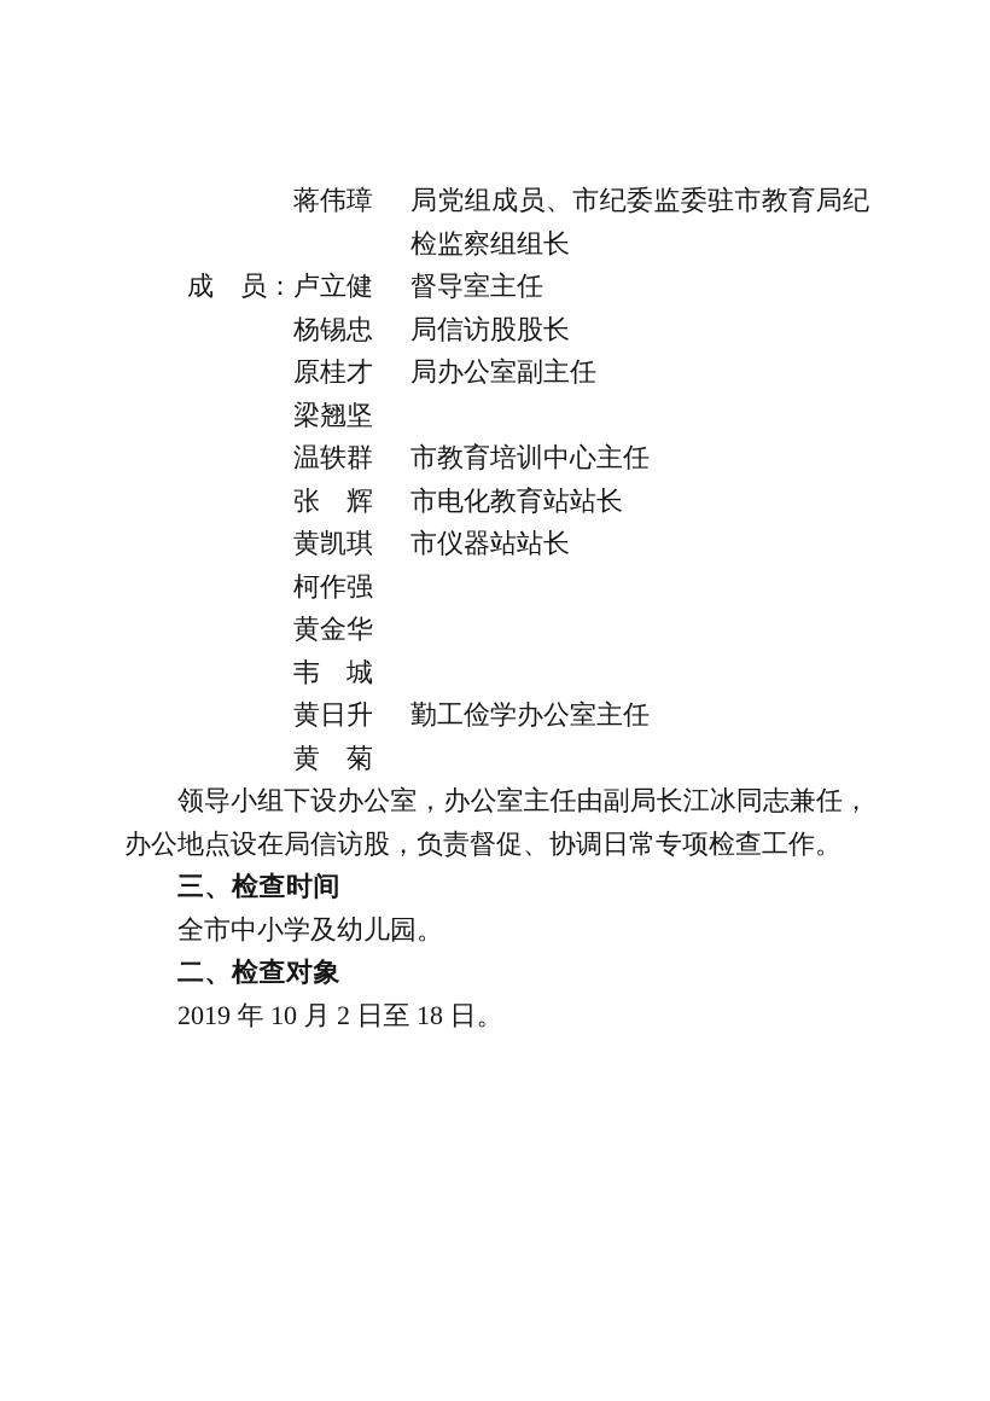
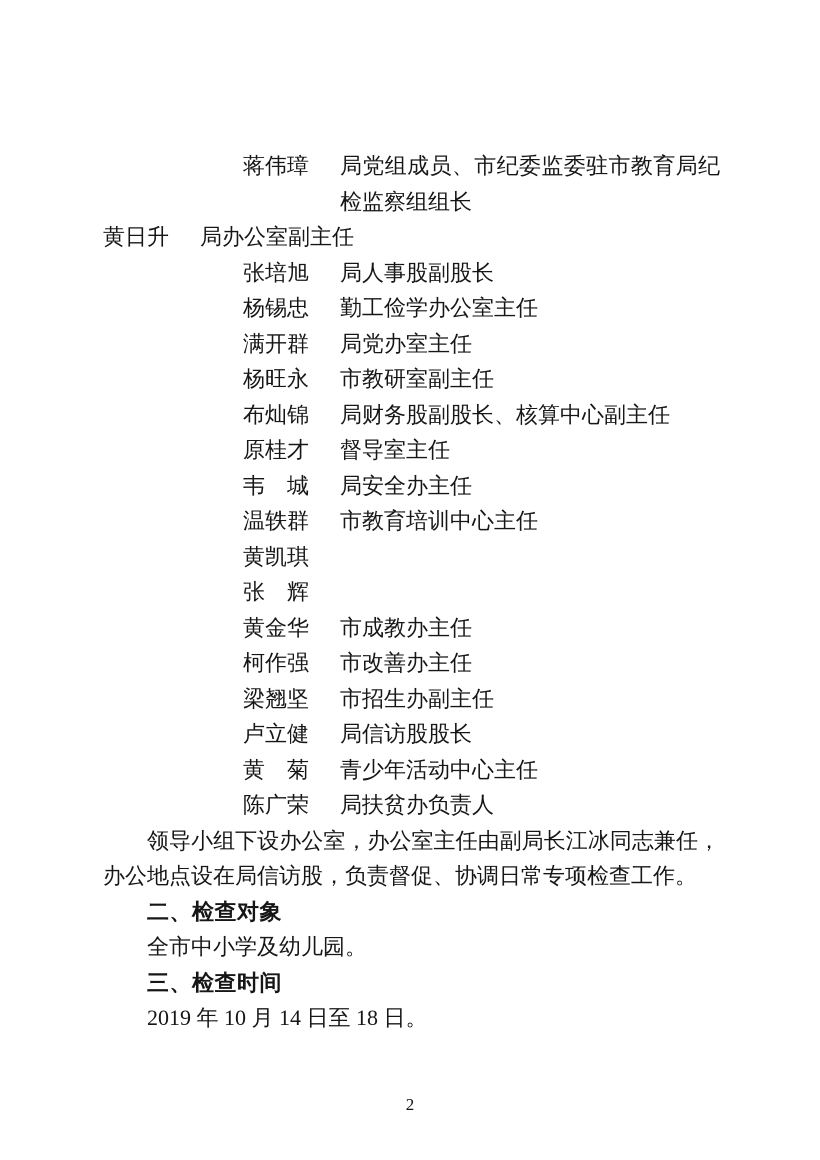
  蒋伟璋
  局党组成员、市纪委监委驻市教育局纪检监察组组长
- 成 员：
- 卢立健
+ 黄日升
- 督导室主任
+ 局办公室副主任
+ 张培旭
+ 局人事股副股长
  杨锡忠
- 局信访股股长
+ 勤工俭学办公室主任
+ 满开群
+ 局党办室主任
+ 杨旺永
+ 市教研室副主任
+ 布灿锦
+ 局财务股副股长、核算中心副主任
  原桂才
- 局办公室副主任
+ 督导室主任
- 梁翘坚
+ 韦 城
+ 局安全办主任
  温轶群
  市教育培训中心主任
- 张 辉
+ 黄凯琪
- 市电化教育站站长
- 黄凯琪
+ 张 辉
- 市仪器站站长
- 柯作强
+ 黄金华
+ 市成教办主任
- 黄金华
+ 柯作强
+ 市改善办主任
- 韦 城
+ 梁翘坚
+ 市招生办副主任
- 黄日升
+ 卢立健
- 勤工俭学办公室主任
+ 局信访股股长
  黄 菊
+ 青少年活动中心主任
+ 陈广荣
+ 局扶贫办负责人
  领导小组下设办公室，办公室主任由副局长江冰同志兼任，办公地点设在局信访股，负责督促、协调日常专项检查工作。
- 三、检查时间
+ 二、检查对象
  全市中小学及幼儿园。
- 二、检查对象
+ 三、检查时间
- 2019 年 10 月 2 日至 18 日。
+ 2019 年 10 月 14 日至 18 日。
+ 2
